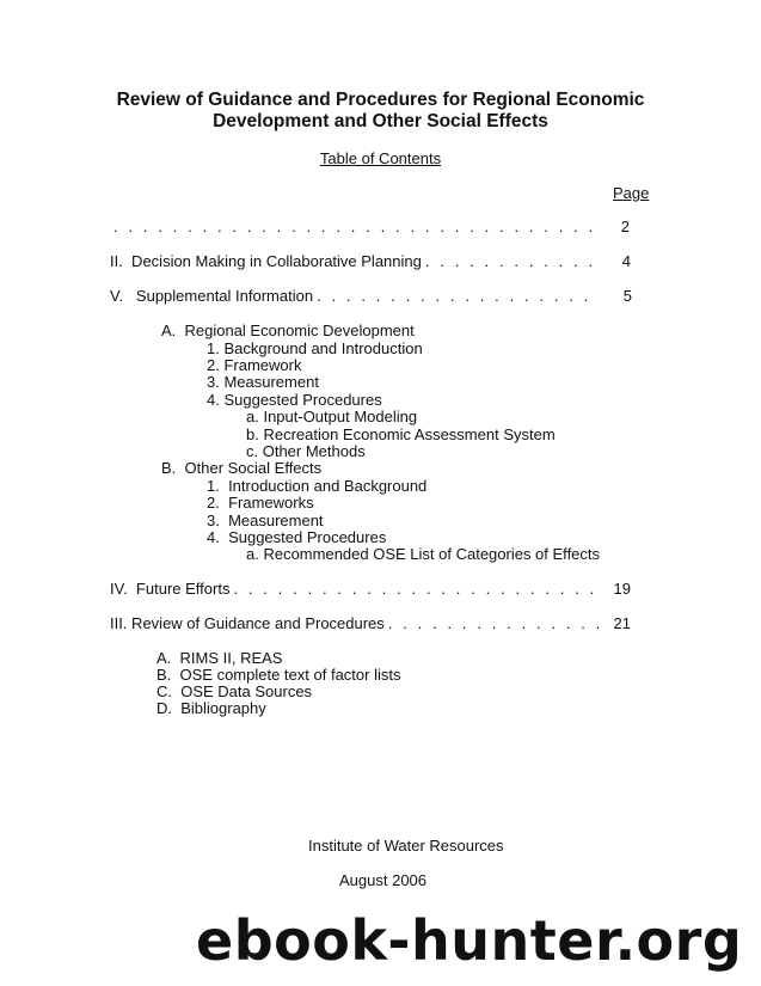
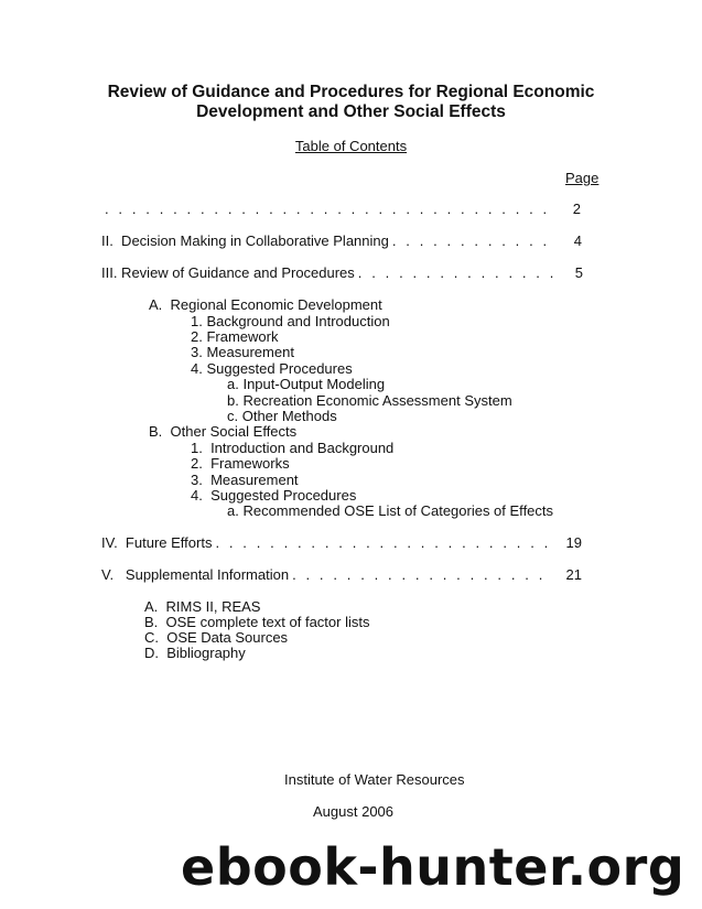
  Review of Guidance and Procedures for Regional Economic
  Development and Other Social Effects
  Table of Contents
  Page
  2
  II. Decision Making in Collaborative Planning
  4
- V. Supplemental Information
+ III. Review of Guidance and Procedures
  5
  A. Regional Economic Development
  1. Background and Introduction
  2. Framework
  3. Measurement
  4. Suggested Procedures
  a. Input-Output Modeling
  b. Recreation Economic Assessment System
  c. Other Methods
  B. Other Social Effects
  1. Introduction and Background
  2. Frameworks
  3. Measurement
  4. Suggested Procedures
  a. Recommended OSE List of Categories of Effects
  IV. Future Efforts
  19
- III. Review of Guidance and Procedures
+ V. Supplemental Information
  21
  A. RIMS II, REAS
  B. OSE complete text of factor lists
  C. OSE Data Sources
  D. Bibliography
  Institute of Water Resources
  August 2006
  ebook-hunter.org
